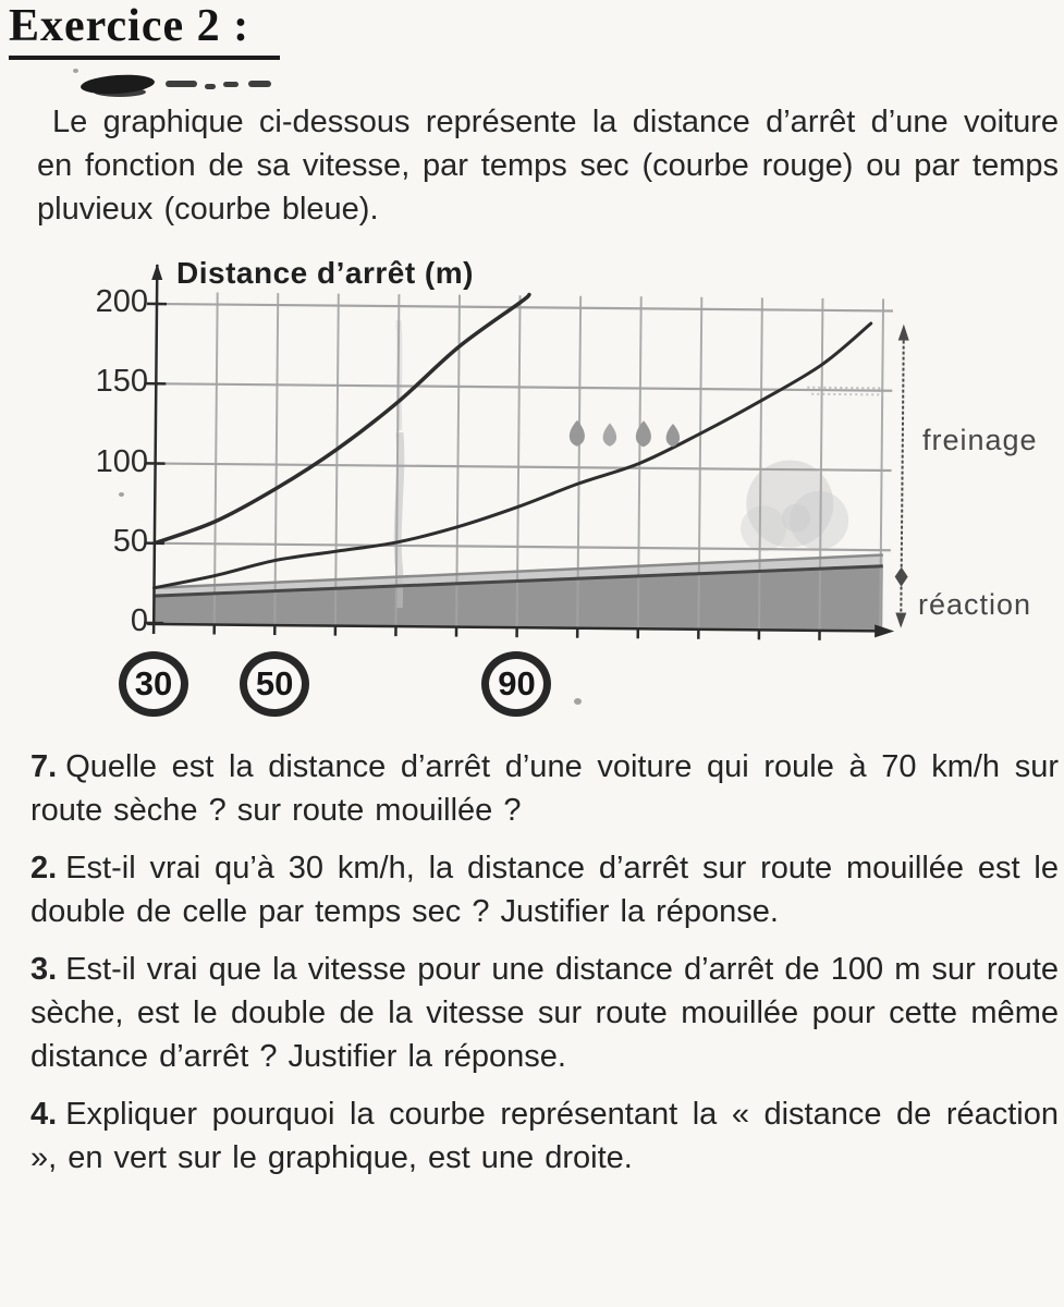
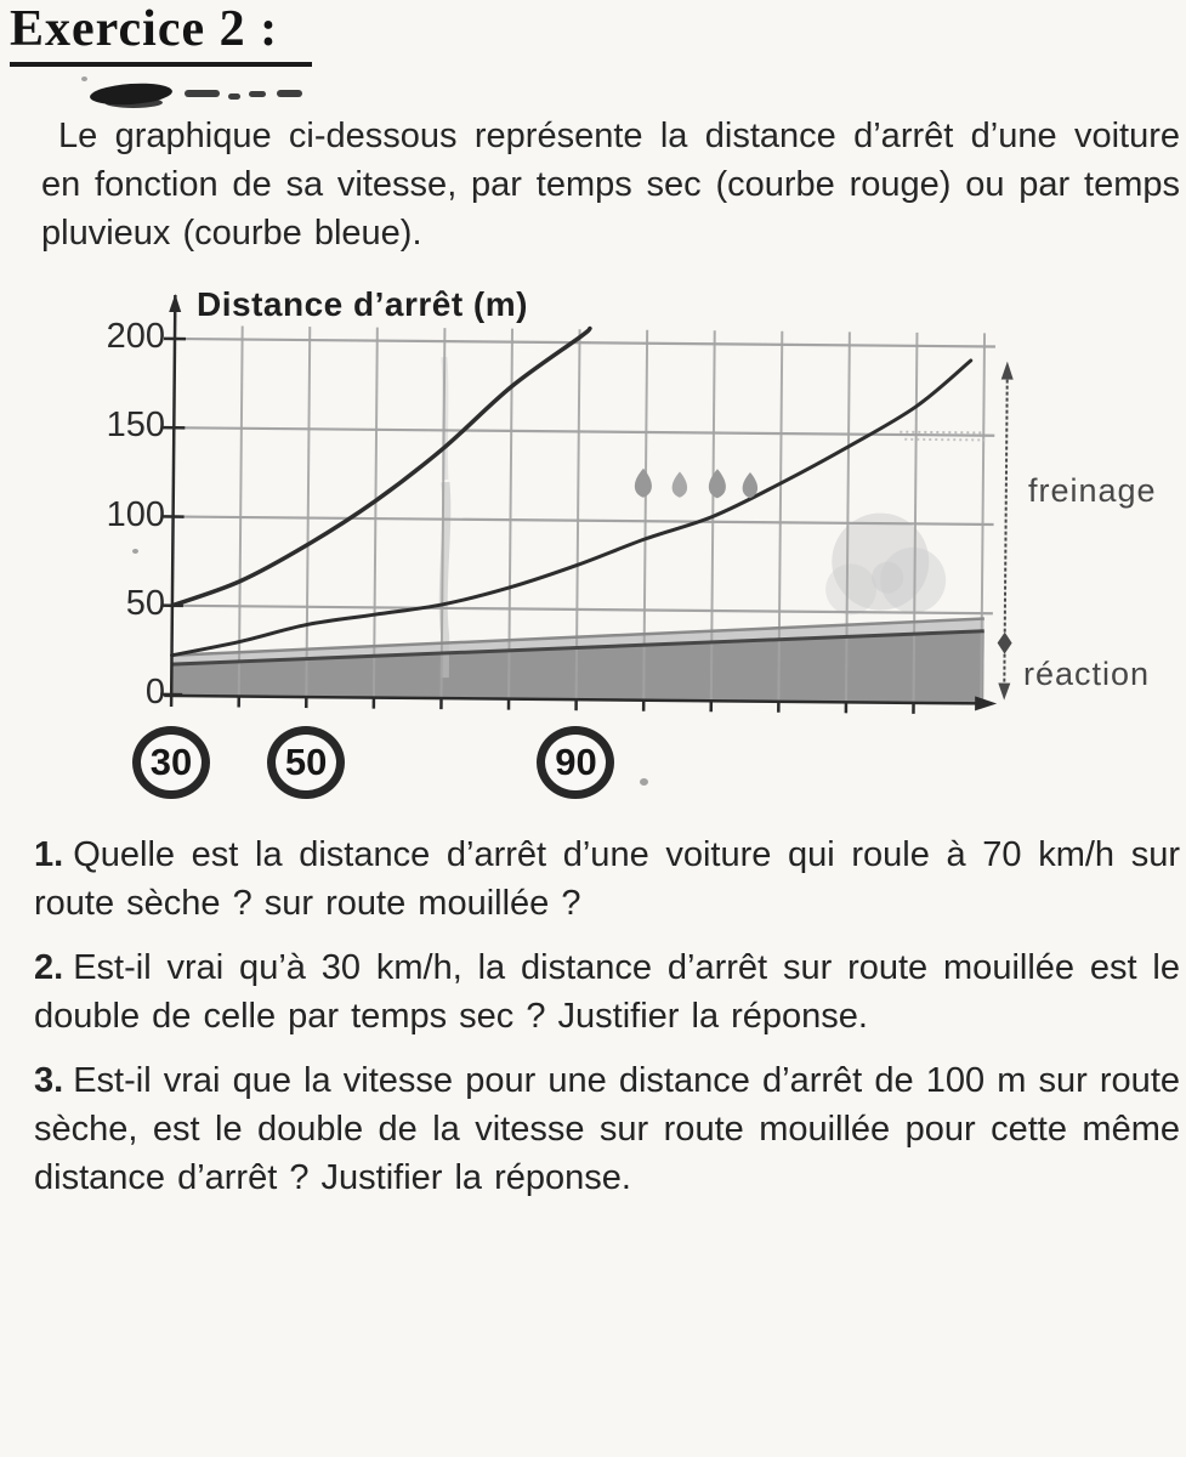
  Exercice 2 :
  Le graphique ci-dessous représente la distance d’arrêt d’une voiture en fonction de sa vitesse, par temps sec (courbe rouge) ou par temps pluvieux (courbe bleue).
  Distance d’arrêt (m)
  0
  50
  100
  150
  200
  freinage
  réaction
  30
  50
  90
- 7. Quelle est la distance d’arrêt d’une voiture qui roule à 70 km/h sur route sèche ? sur route mouillée ?
+ 1. Quelle est la distance d’arrêt d’une voiture qui roule à 70 km/h sur route sèche ? sur route mouillée ?
  2. Est-il vrai qu’à 30 km/h, la distance d’arrêt sur route mouillée est le double de celle par temps sec ? Justifier la réponse.
  3. Est-il vrai que la vitesse pour une distance d’arrêt de 100 m sur route sèche, est le double de la vitesse sur route mouillée pour cette même distance d’arrêt ? Justifier la réponse.
- 4. Expliquer pourquoi la courbe représentant la « distance de réaction », en vert sur le graphique, est une droite.
